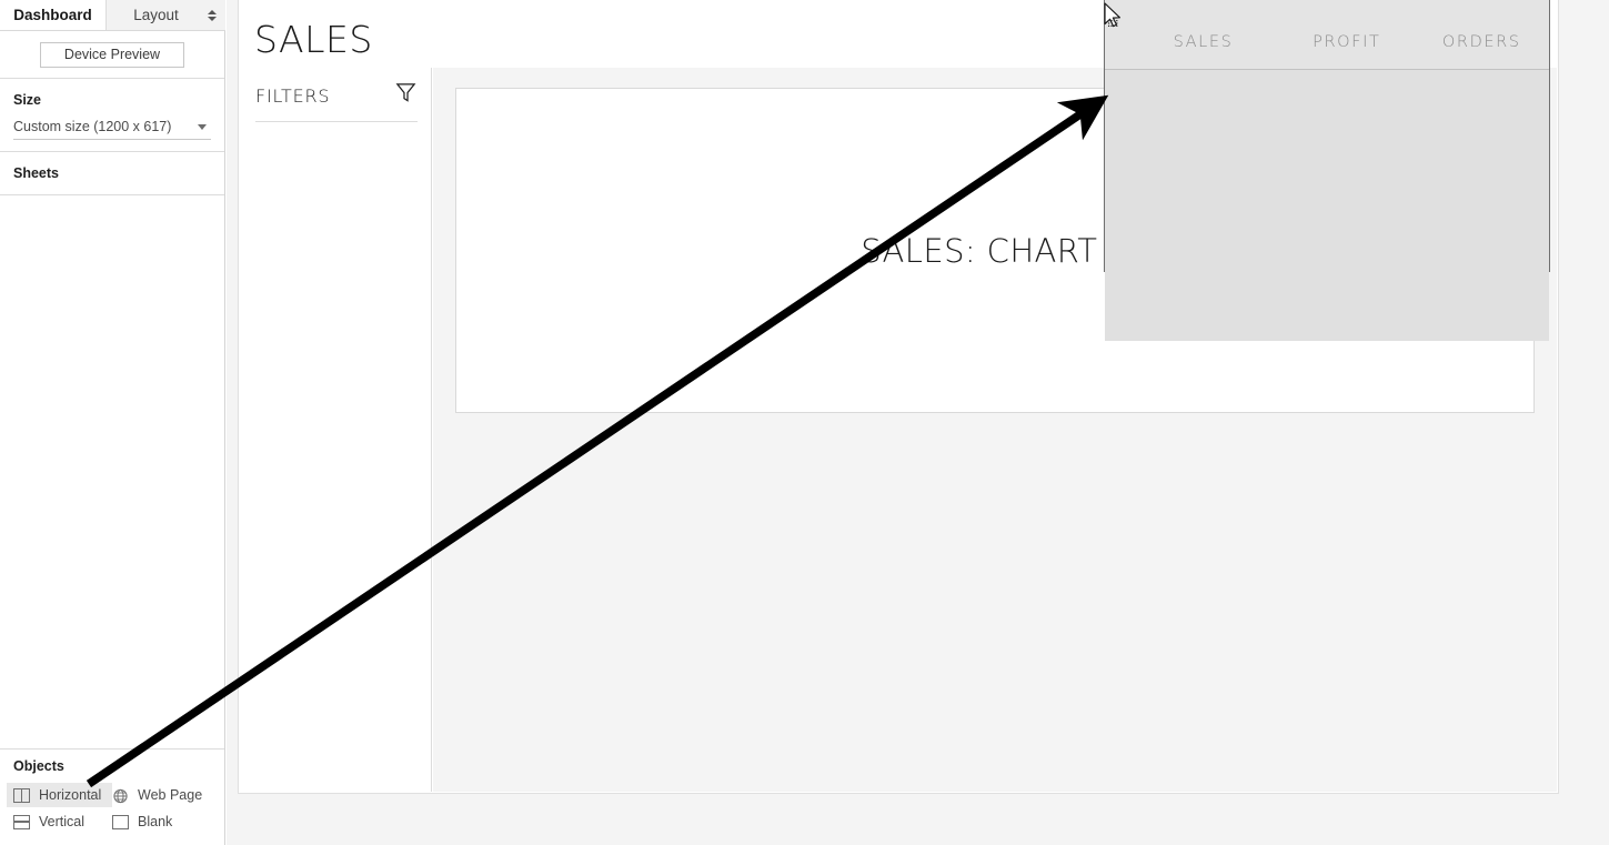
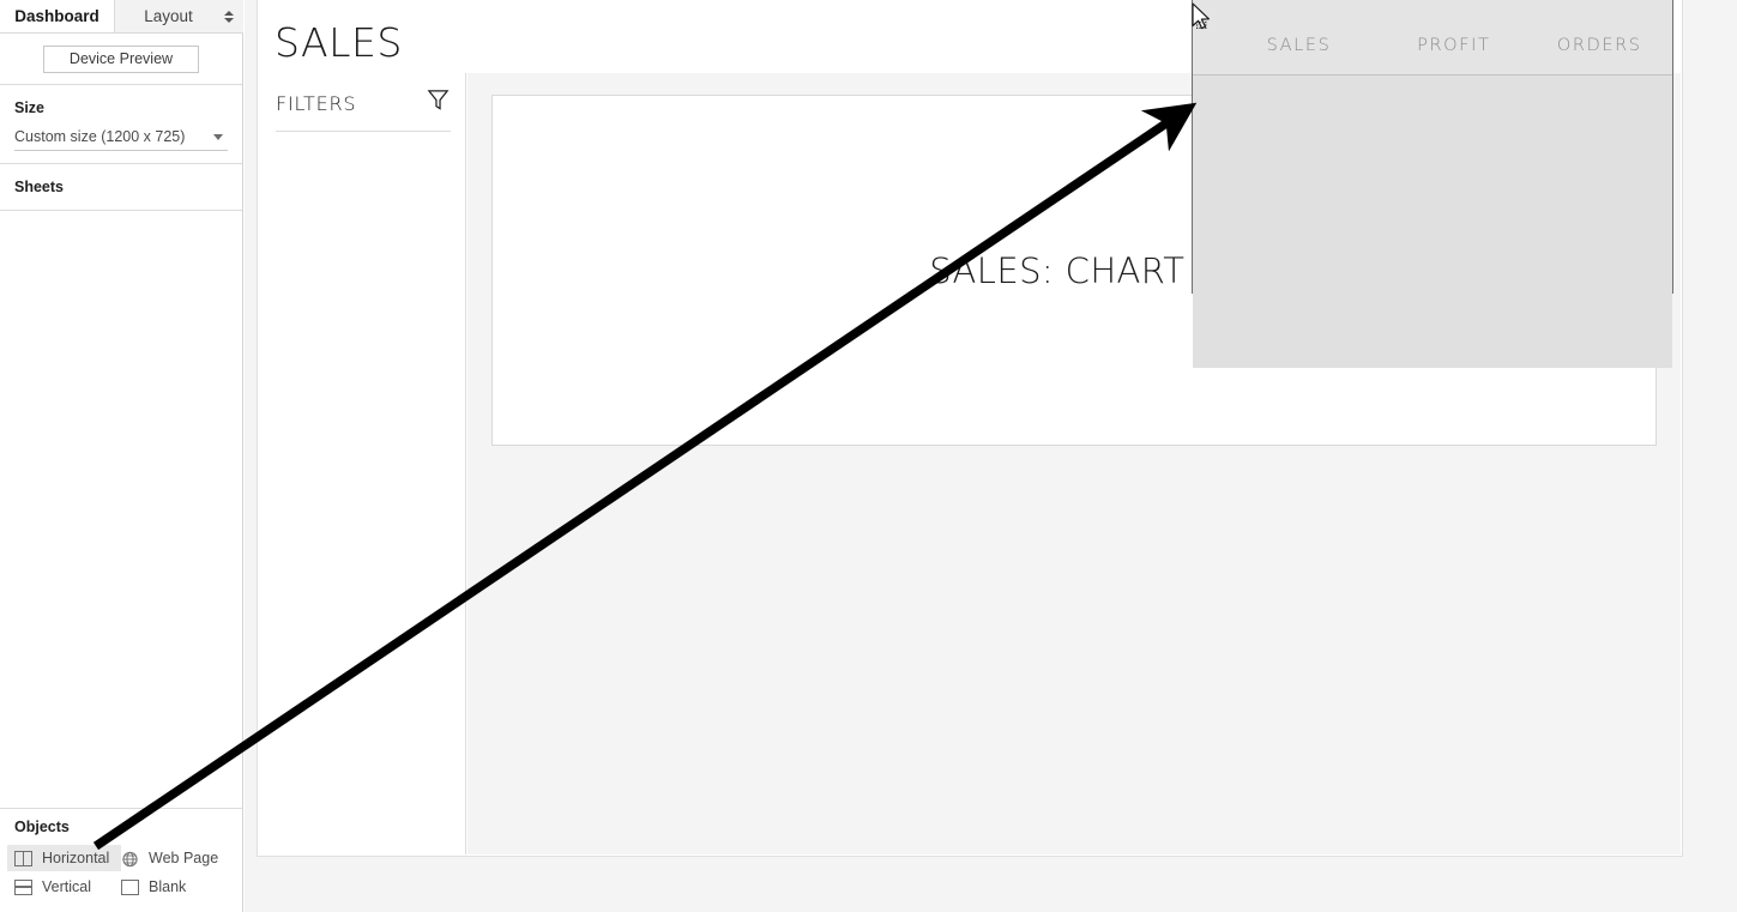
  Dashboard
  Layout
  Device Preview
  Size
- Custom size (1200 x 617)
+ Custom size (1200 x 725)
  Sheets
  Objects
  Horizontal
  Web Page
  Vertical
  Blank
  SALES
  FILTERS
  ALES: CHART
  SALES
  PROFIT
  ORDERS
